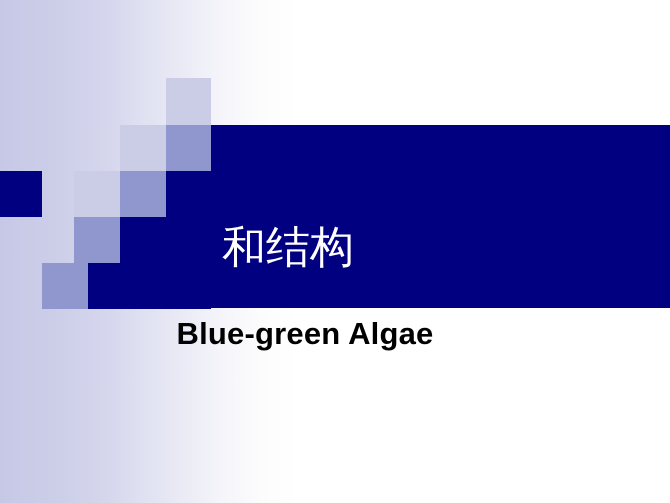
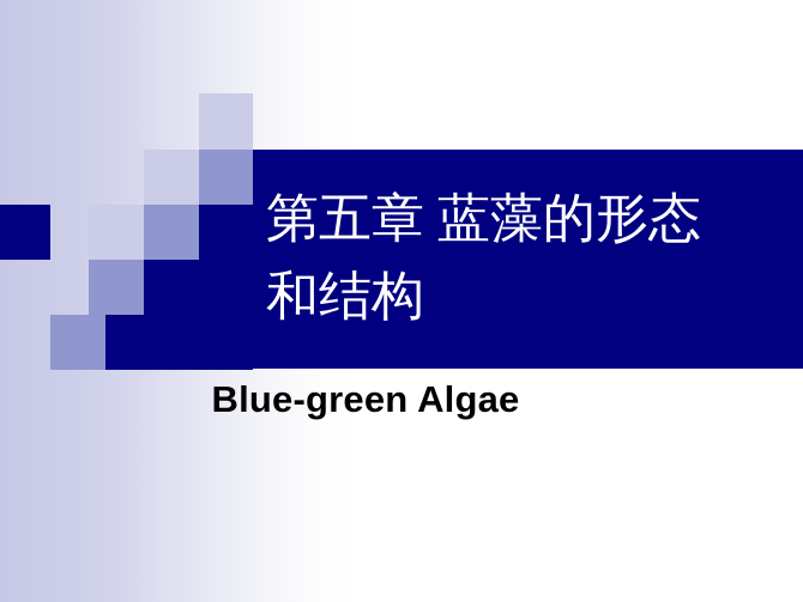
+ 第五章 蓝藻的形态
  和结构
  Blue-green Algae
